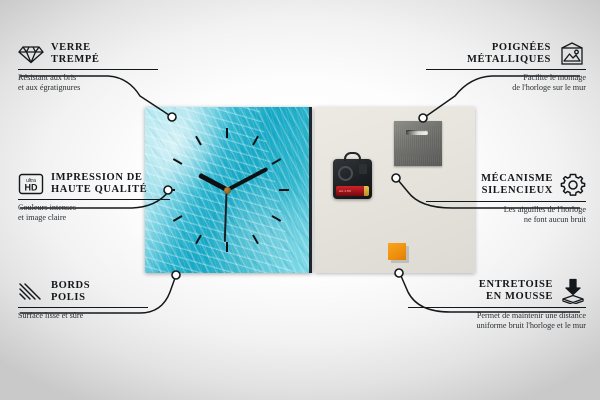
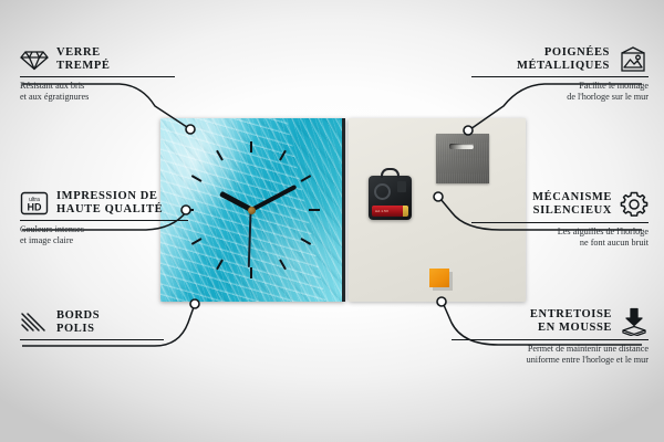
  VERRE
  TREMPÉ
  Résistant aux bris
  et aux égratignures
  HD
  IMPRESSION DE
  HAUTE QUALITÉ
  Couleurs intenses
  et image claire
  BORDS
  POLIS
- Surface lisse et sûre
  POIGNÉES
  MÉTALLIQUES
  Facilite le montage
  de l'horloge sur le mur
  MÉCANISME
  SILENCIEUX
  Les aiguilles de l'horloge
  ne font aucun bruit
  ENTRETOISE
  EN MOUSSE
  Permet de maintenir une distance
- uniforme bruit l'horloge et le mur
+ uniforme entre l'horloge et le mur
